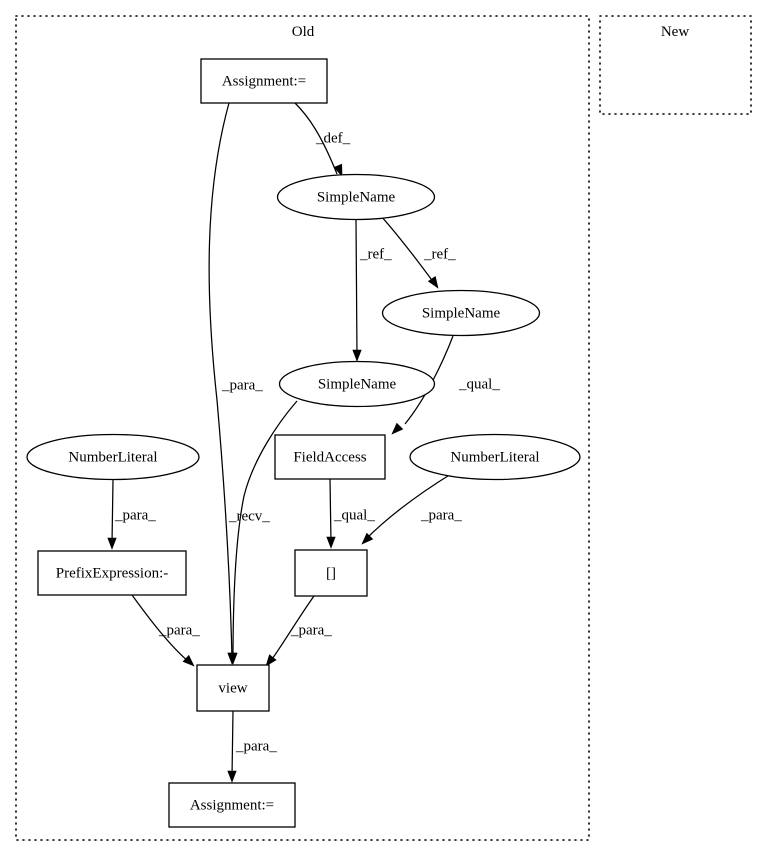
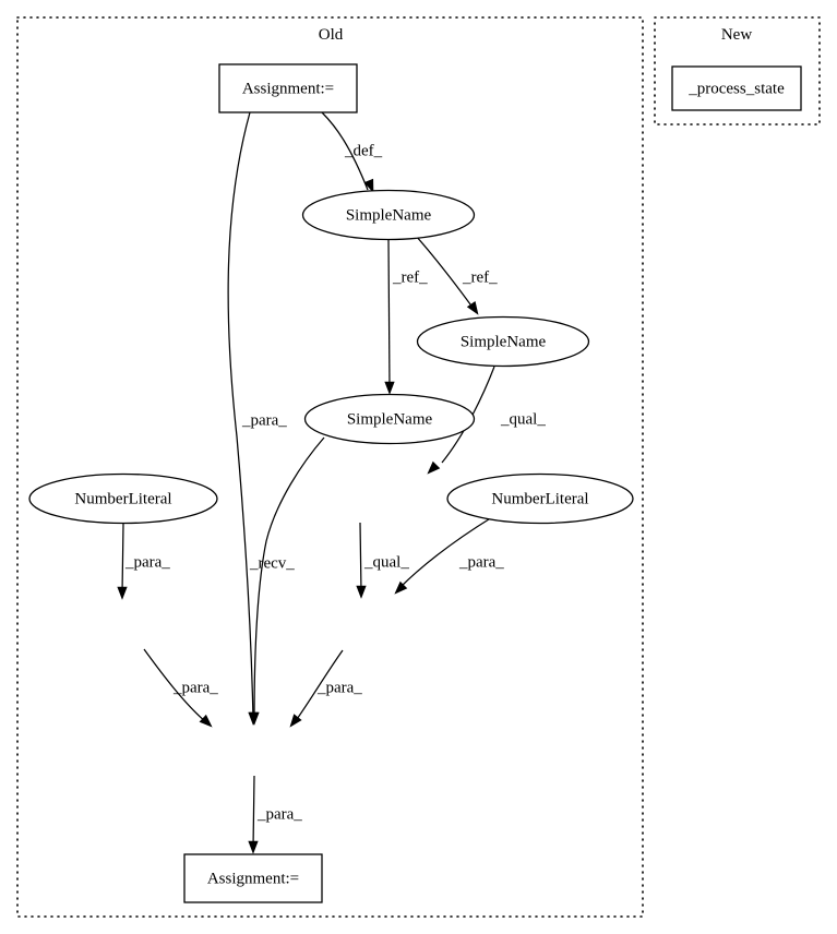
  Old
  New
  _def_
  _recv_
  _ref_
  _ref_
  _qual_
  _para_
  _para_
  _qual_
  _para_
  _para_
  _para_
  _para_
  Assignment:=
+ _process_state
  SimpleName
  SimpleName
  SimpleName
  NumberLiteral
  NumberLiteral
- FieldAccess
- PrefixExpression:-
- []
- view
  Assignment:=
